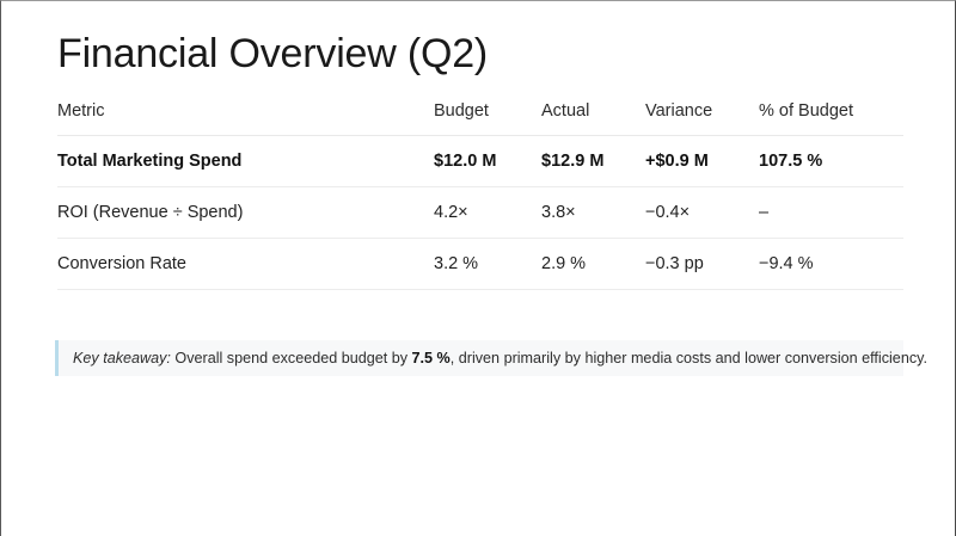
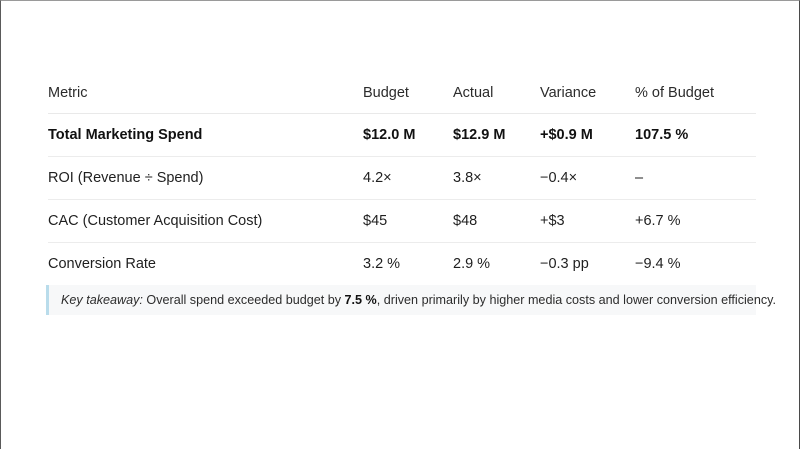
- Financial Overview (Q2)
  Metric	Budget	Actual	Variance	% of Budget
  Total Marketing Spend	$12.0 M	$12.9 M	+$0.9 M	107.5 %
  ROI (Revenue ÷ Spend)	4.2×	3.8×	−0.4×	–
+ CAC (Customer Acquisition Cost)	$45	$48	+$3	+6.7 %
  Conversion Rate	3.2 %	2.9 %	−0.3 pp	−9.4 %
  Key takeaway: Overall spend exceeded budget by 7.5 %, driven primarily by higher media costs and lower conversion efficiency.
